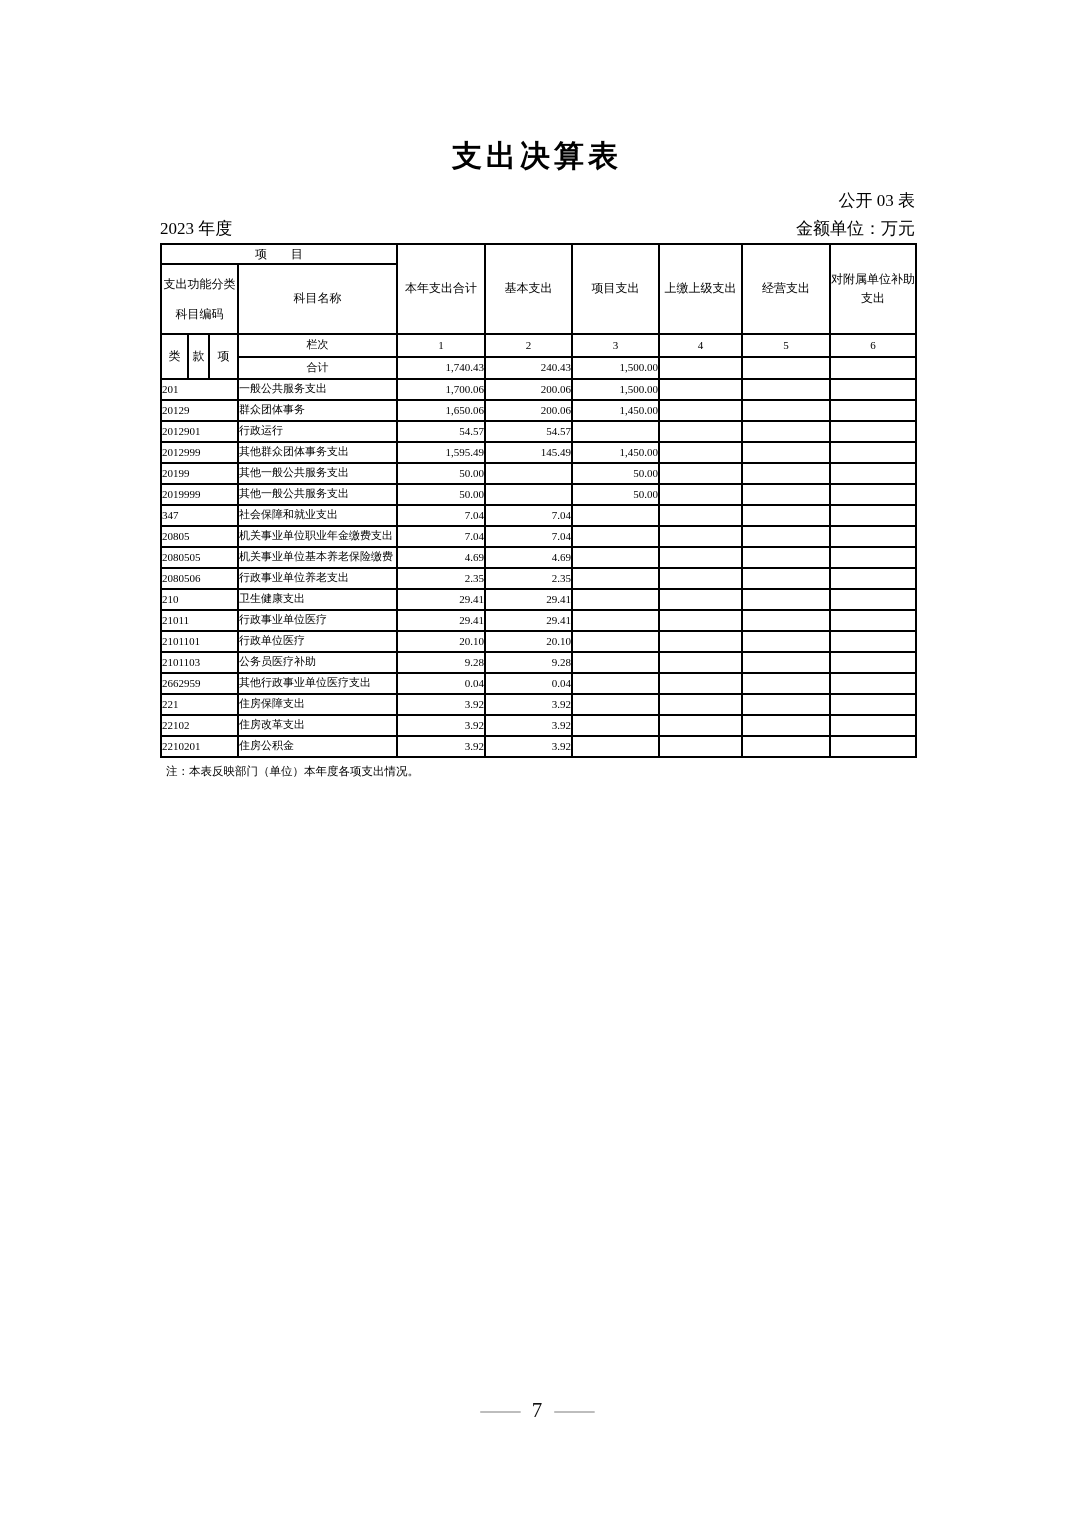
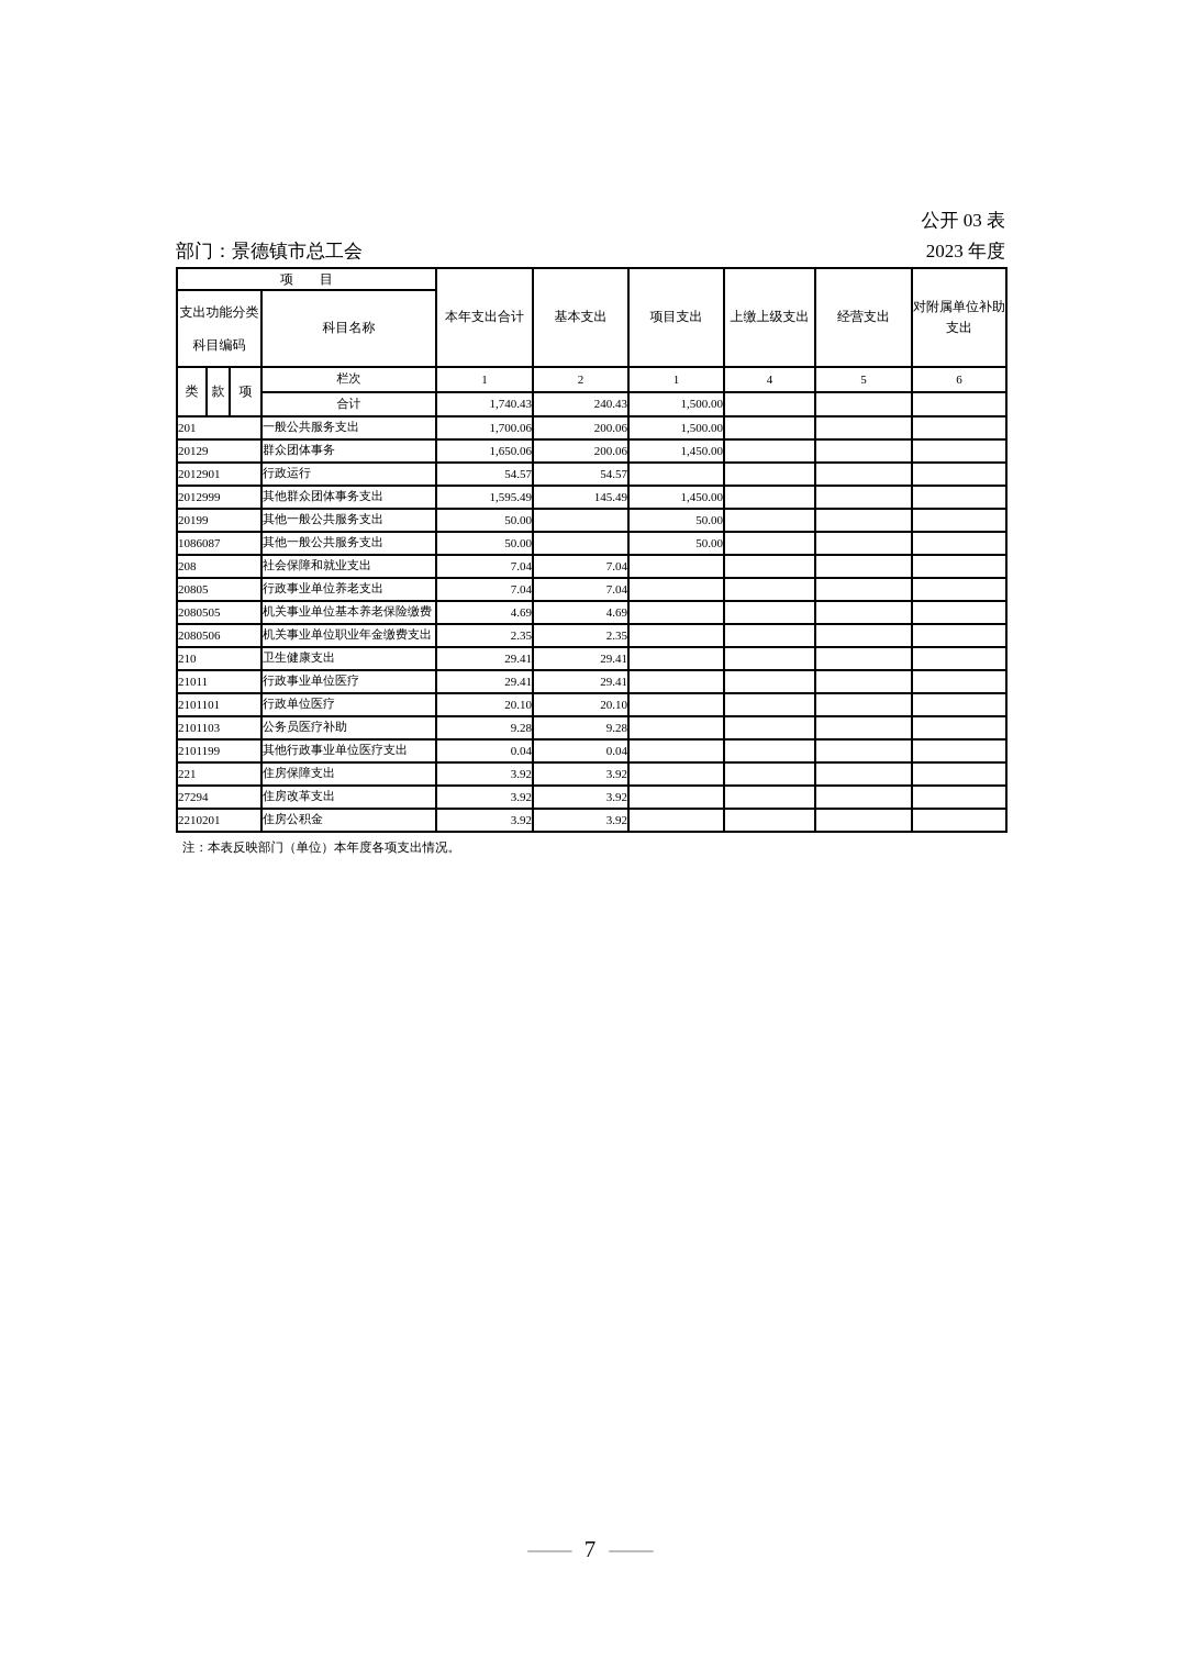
- 支出决算表
  公开 03 表
+ 部门：景德镇市总工会
  2023 年度
- 金额单位：万元
  项 目	本年支出合计	基本支出	项目支出	上缴上级支出	经营支出	对附属单位补助支出
  支出功能分类 科目编码	科目名称
- 类	款	项	栏次	1	2	3	4	5	6
+ 类	款	项	栏次	1	2	1	4	5	6
  合计	1,740.43	240.43	1,500.00
  201	一般公共服务支出	1,700.06	200.06	1,500.00
  20129	群众团体事务	1,650.06	200.06	1,450.00
  2012901	行政运行	54.57	54.57
  2012999	其他群众团体事务支出	1,595.49	145.49	1,450.00
  20199	其他一般公共服务支出	50.00		50.00
- 2019999	其他一般公共服务支出	50.00		50.00
+ 1086087	其他一般公共服务支出	50.00		50.00
- 347	社会保障和就业支出	7.04	7.04
+ 208	社会保障和就业支出	7.04	7.04
- 20805	机关事业单位职业年金缴费支出	7.04	7.04
+ 20805	行政事业单位养老支出	7.04	7.04
  2080505	机关事业单位基本养老保险缴费	4.69	4.69
- 2080506	行政事业单位养老支出	2.35	2.35
+ 2080506	机关事业单位职业年金缴费支出	2.35	2.35
  210	卫生健康支出	29.41	29.41
  21011	行政事业单位医疗	29.41	29.41
  2101101	行政单位医疗	20.10	20.10
  2101103	公务员医疗补助	9.28	9.28
- 2662959	其他行政事业单位医疗支出	0.04	0.04
+ 2101199	其他行政事业单位医疗支出	0.04	0.04
  221	住房保障支出	3.92	3.92
- 22102	住房改革支出	3.92	3.92
+ 27294	住房改革支出	3.92	3.92
  2210201	住房公积金	3.92	3.92
  注：本表反映部门（单位）本年度各项支出情况。
  — 7 —
